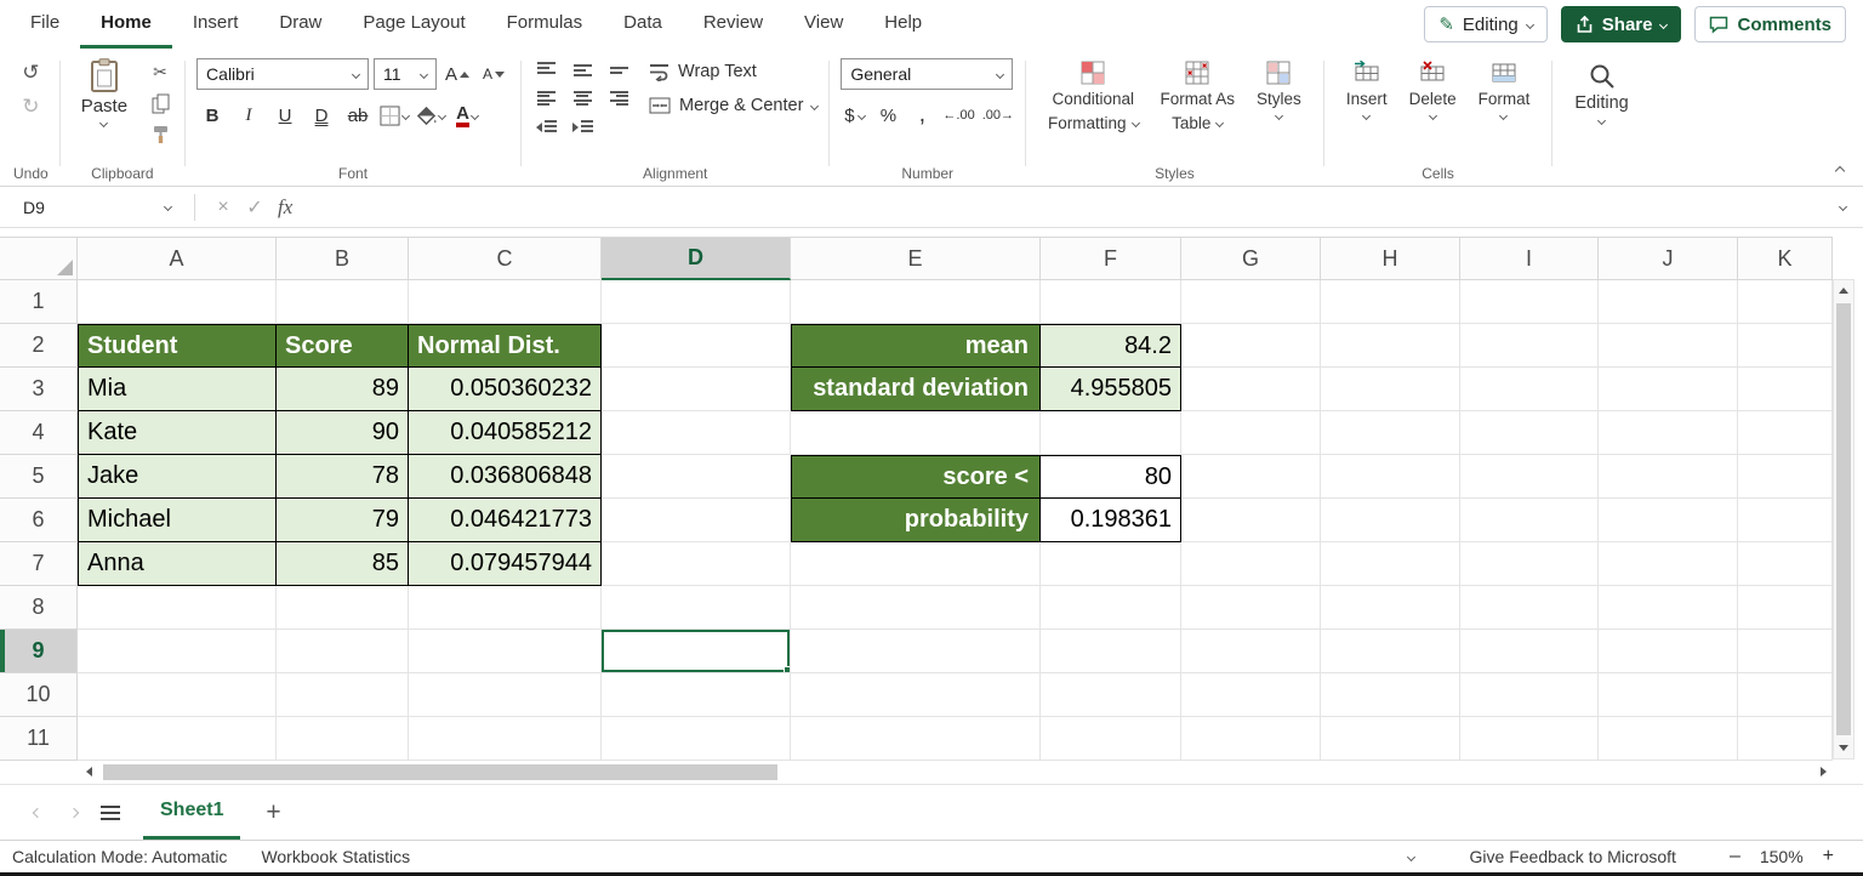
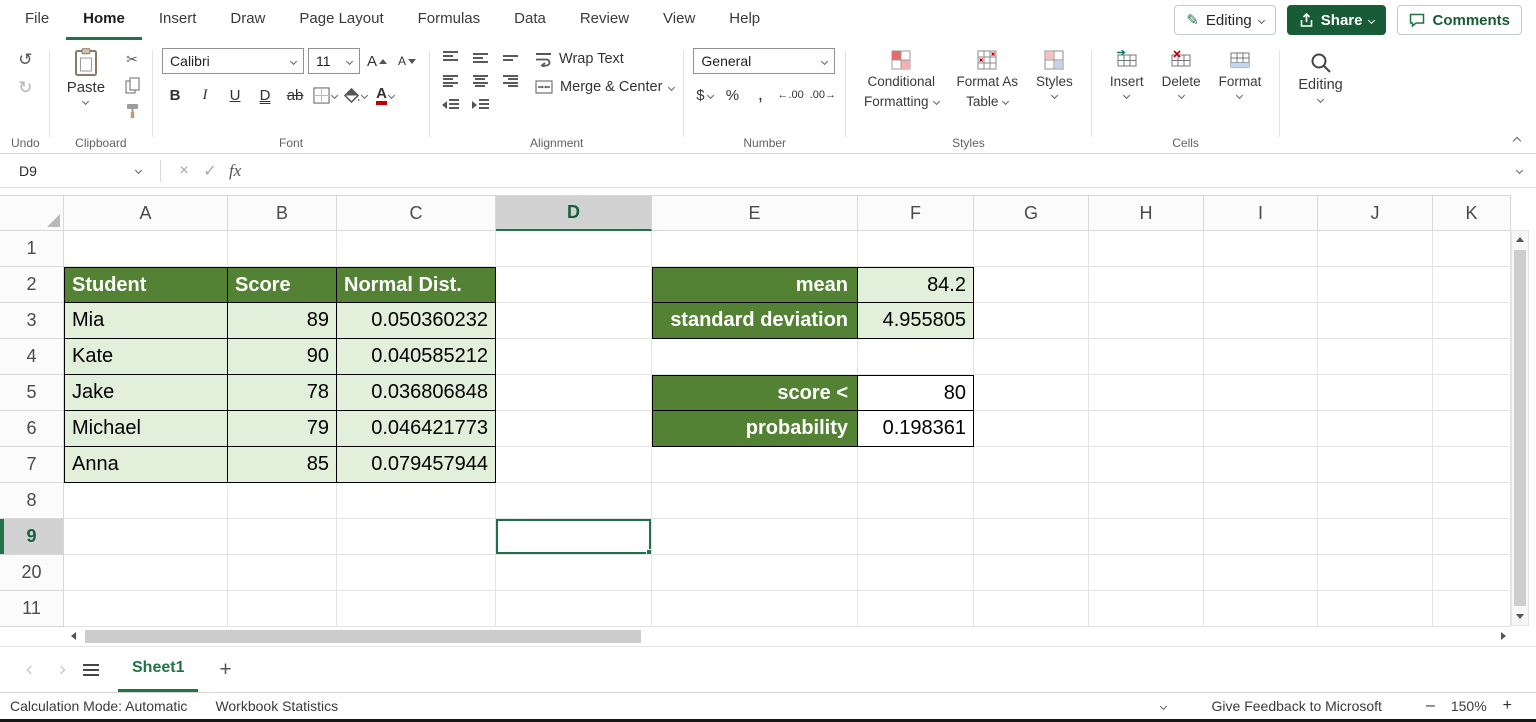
  File
  Home
  Insert
  Draw
  Page Layout
  Formulas
  Data
  Review
  View
  Help
  ✎
  Editing
  Share
  Comments
  ↺
  ↻
  Undo
  Paste
  ✂
  Clipboard
  Calibri
  11
  A
  A
  B
  I
  U
  D
  ab
  A
  Font
  Wrap Text
  Merge & Center
  Alignment
  General
  $
  %
  ,
  ←.00
  .00→
  Number
  Conditional
  Formatting
  Format As
  Table
  Styles
  Styles
  Insert
  Delete
  Format
  Cells
  Editing
  D9
  ×
  ✓
  fx
  A
  B
  C
  D
  E
  F
  G
  H
  I
  J
  K
  1
  2
  Student
  Score
  Normal Dist.
  mean
  84.2
  3
  Mia
  89
  0.050360232
  standard deviation
  4.955805
  4
  Kate
  90
  0.040585212
  5
  Jake
  78
  0.036806848
  score <
  80
  6
  Michael
  79
  0.046421773
  probability
  0.198361
  7
  Anna
  85
  0.079457944
  8
  9
- 10
+ 20
  11
  Sheet1
  +
  Calculation Mode: Automatic
  Workbook Statistics
  Give Feedback to Microsoft
  –
  150%
  +
